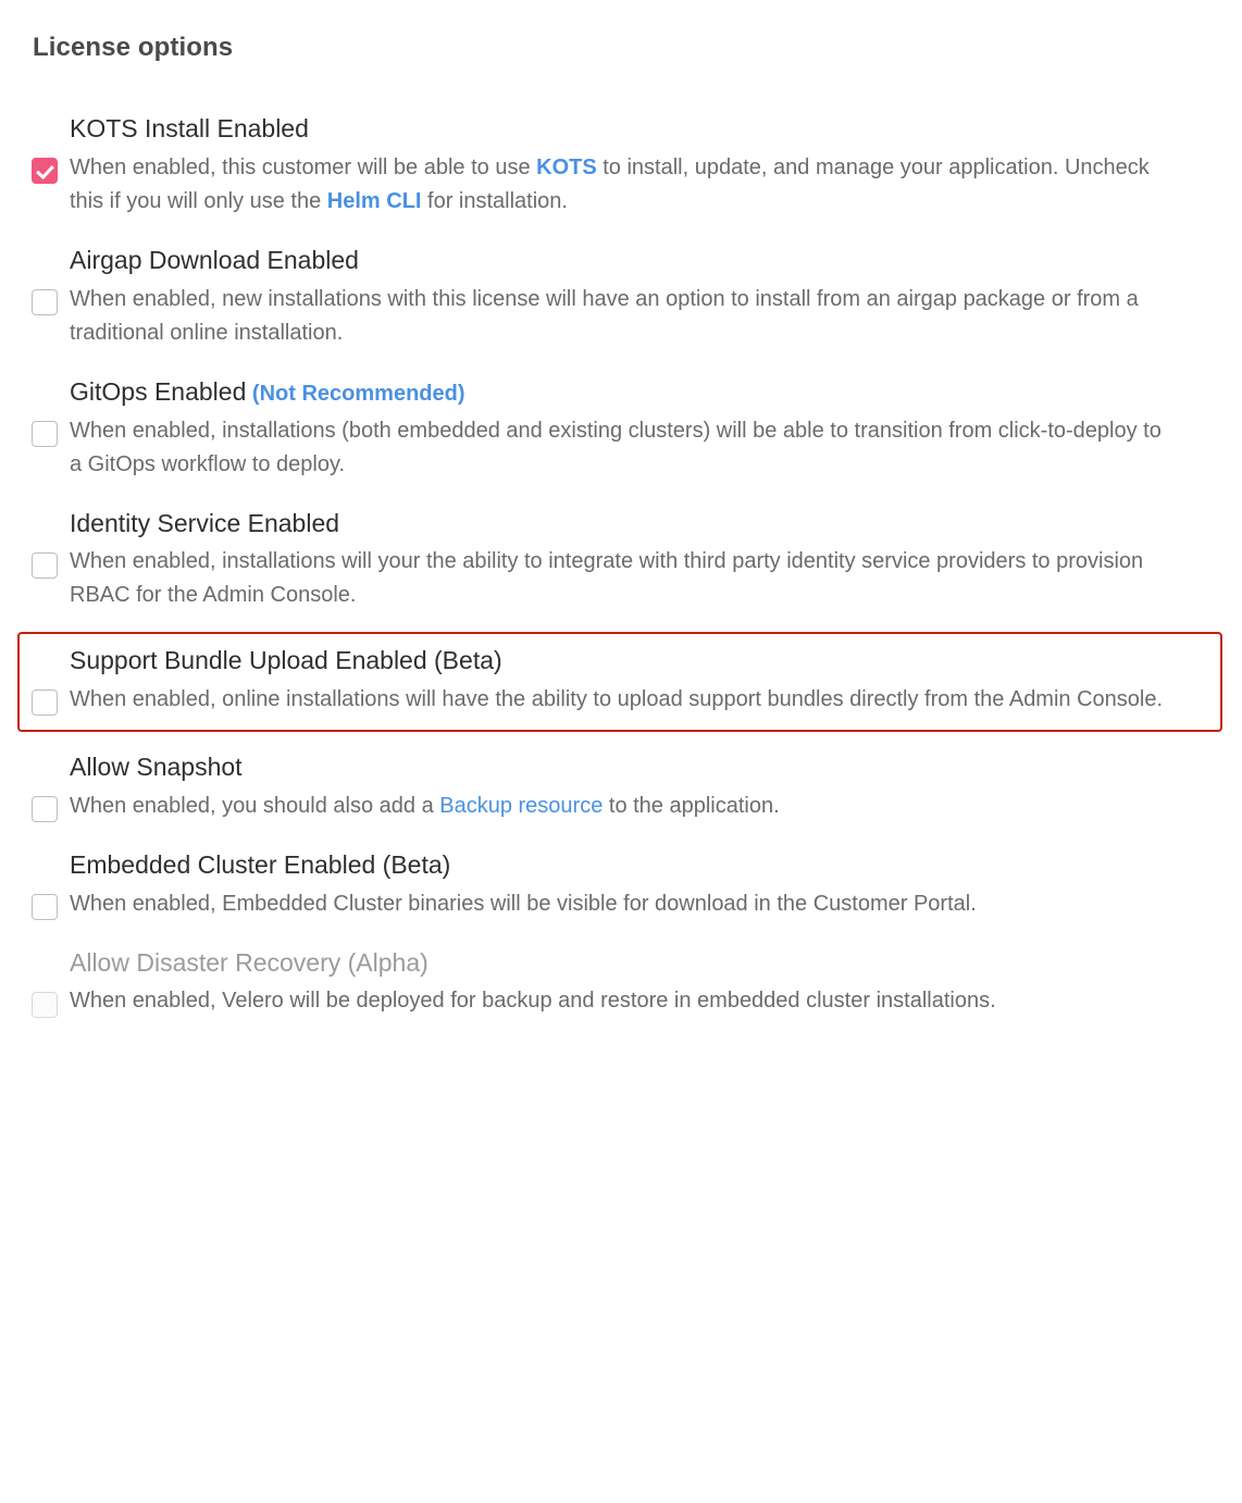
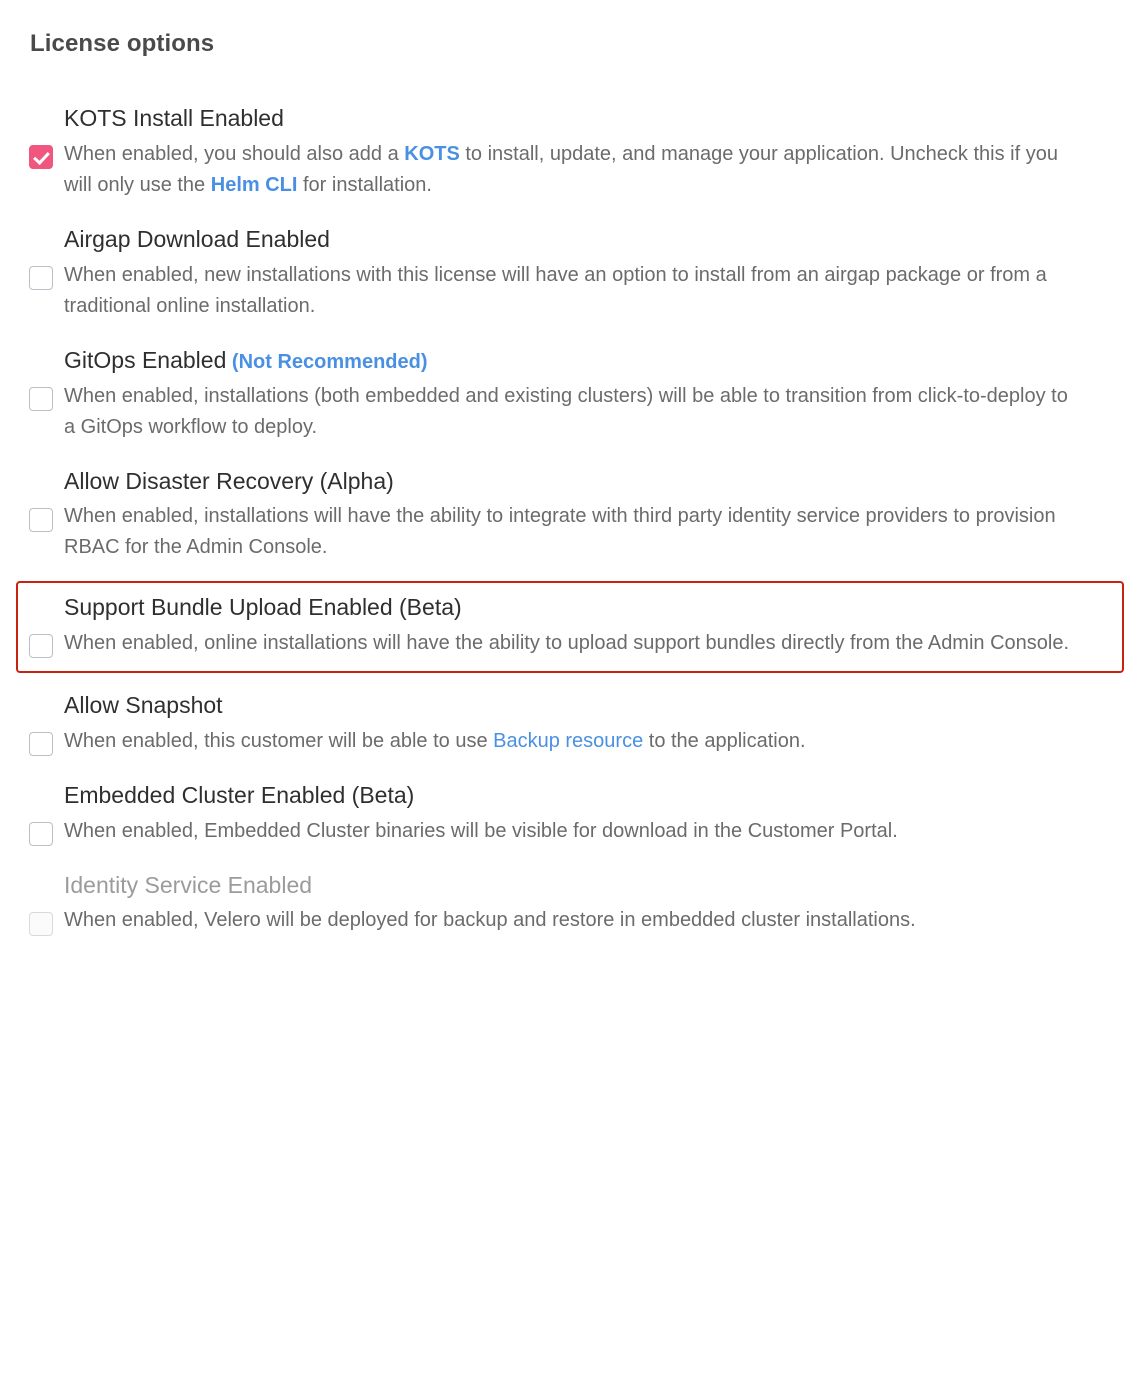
  License options
  KOTS Install Enabled
- When enabled, this customer will be able to use KOTS to install, update, and manage your application. Uncheck this if you will only use the Helm CLI for installation.
+ When enabled, you should also add a KOTS to install, update, and manage your application. Uncheck this if you will only use the Helm CLI for installation.
  Airgap Download Enabled
  When enabled, new installations with this license will have an option to install from an airgap package or from a traditional online installation.
  GitOps Enabled (Not Recommended)
  When enabled, installations (both embedded and existing clusters) will be able to transition from click-to-deploy to a GitOps workflow to deploy.
- Identity Service Enabled
+ Allow Disaster Recovery (Alpha)
- When enabled, installations will your the ability to integrate with third party identity service providers to provision RBAC for the Admin Console.
+ When enabled, installations will have the ability to integrate with third party identity service providers to provision RBAC for the Admin Console.
  Support Bundle Upload Enabled (Beta)
  When enabled, online installations will have the ability to upload support bundles directly from the Admin Console.
  Allow Snapshot
- When enabled, you should also add a Backup resource to the application.
+ When enabled, this customer will be able to use Backup resource to the application.
  Embedded Cluster Enabled (Beta)
  When enabled, Embedded Cluster binaries will be visible for download in the Customer Portal.
- Allow Disaster Recovery (Alpha)
+ Identity Service Enabled
  When enabled, Velero will be deployed for backup and restore in embedded cluster installations.
